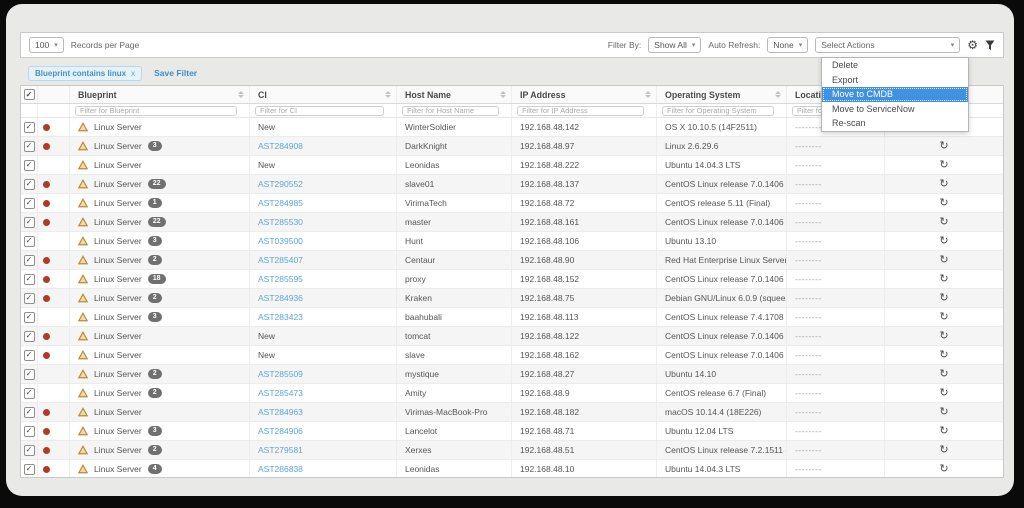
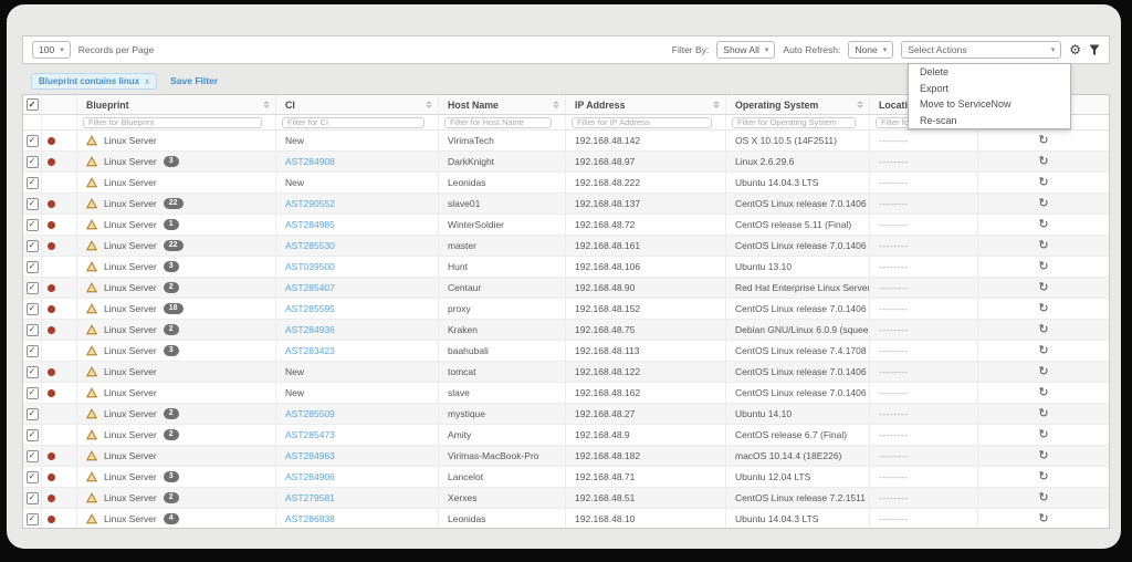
  100
  Records per Page
  Filter By:
  Show All
  Auto Refresh:
  None
  Select Actions
  Blueprint contains linux
  x
  Save Filter
  Blueprint
  CI
  Host Name
  IP Address
  Operating System
  Locati
  Filter for Blueprint
  Filter for CI
  Filter for Host Name
  Filter for IP Address
  Filter for Operating System
  Linux Server
  New
- WinterSoldier
+ VirimaTech
  192.168.48.142
  OS X 10.10.5 (14F2511)
  --------
  Linux Server
  AST284908
  DarkKnight
  192.168.48.97
  Linux 2.6.29.6
  --------
  Linux Server
  New
  Leonidas
  192.168.48.222
  Ubuntu 14.04.3 LTS
  --------
  Linux Server
  AST290552
  slave01
  192.168.48.137
  CentOS Linux release 7.0.1406
  --------
  Linux Server
  AST284985
- VirimaTech
+ WinterSoldier
  192.168.48.72
  CentOS release 5.11 (Final)
  --------
  Linux Server
  AST285530
  master
  192.168.48.161
  CentOS Linux release 7.0.1406
  --------
  Linux Server
  AST039500
  Hunt
  192.168.48.106
  Ubuntu 13.10
  --------
  Linux Server
  AST285407
  Centaur
  192.168.48.90
  Red Hat Enterprise Linux Server
  --------
  Linux Server
  AST285595
  proxy
  192.168.48.152
  CentOS Linux release 7.0.1406
  --------
  Linux Server
  AST284936
  Kraken
  192.168.48.75
  Debian GNU/Linux 6.0.9 (squee
  --------
  Linux Server
  AST283423
  baahubali
  192.168.48.113
  CentOS Linux release 7.4.1708
  --------
  Linux Server
  New
  tomcat
  192.168.48.122
  CentOS Linux release 7.0.1406
  --------
  Linux Server
  New
  slave
  192.168.48.162
  CentOS Linux release 7.0.1406
  --------
  Linux Server
  AST285509
  mystique
  192.168.48.27
  Ubuntu 14.10
  --------
  Linux Server
  AST285473
  Amity
  192.168.48.9
  CentOS release 6.7 (Final)
  --------
  Linux Server
  AST284963
  Virimas-MacBook-Pro
  192.168.48.182
  macOS 10.14.4 (18E226)
  --------
  Linux Server
  AST284906
  Lancelot
  192.168.48.71
  Ubuntu 12.04 LTS
  --------
  Linux Server
  AST279581
  Xerxes
  192.168.48.51
  CentOS Linux release 7.2.1511
  --------
  Linux Server
  AST286838
  Leonidas
  192.168.48.10
  Ubuntu 14.04.3 LTS
  --------
  Delete
  Export
- Move to CMDB
  Move to ServiceNow
  Re-scan
